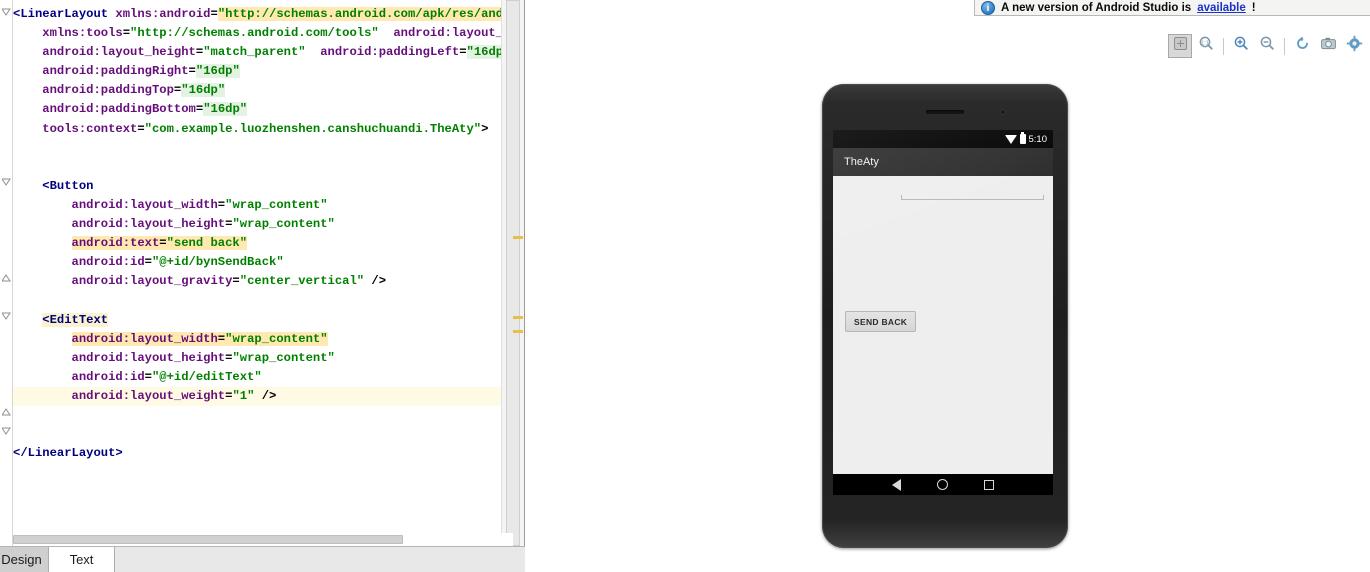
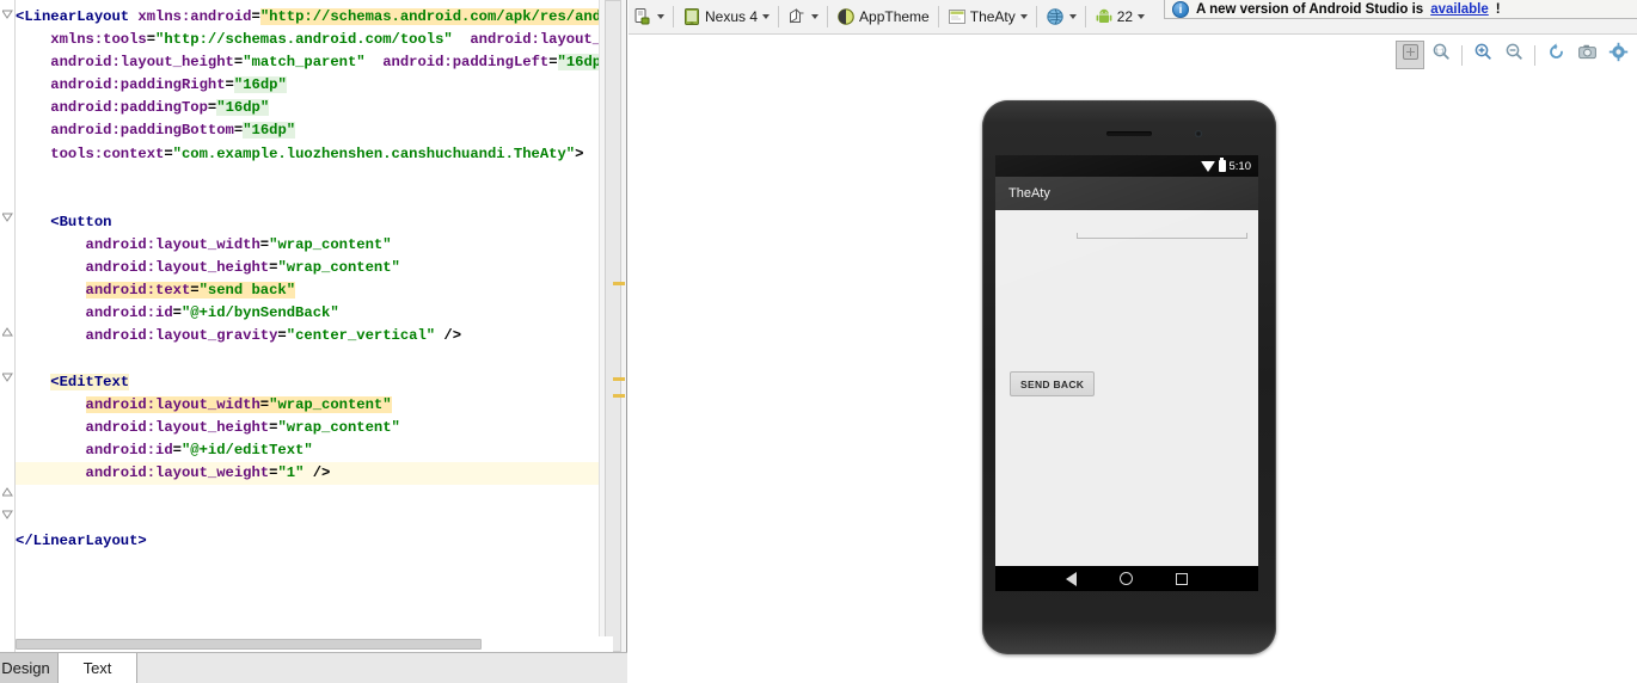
  <LinearLayout xmlns:android="http://schemas.android.com/apk/res/and
  xmlns:tools="http://schemas.android.com/tools" android:layout_
  android:layout_height="match_parent" android:paddingLeft="16dp
  android:paddingRight="16dp"
  android:paddingTop="16dp"
  android:paddingBottom="16dp"
  tools:context="com.example.luozhenshen.canshuchuandi.TheAty">
  <Button
  android:layout_width="wrap_content"
  android:layout_height="wrap_content"
  android:text="send back"
  android:id="@+id/bynSendBack"
  android:layout_gravity="center_vertical" />
  <EditText
  android:layout_width="wrap_content"
  android:layout_height="wrap_content"
  android:id="@+id/editText"
  android:layout_weight="1" />
  </LinearLayout>
  Design
  Text
+ Nexus 4
+ AppTheme
+ TheAty
+ 22
  i
  A new version of Android Studio is
  available
  !
  SEND BACK
